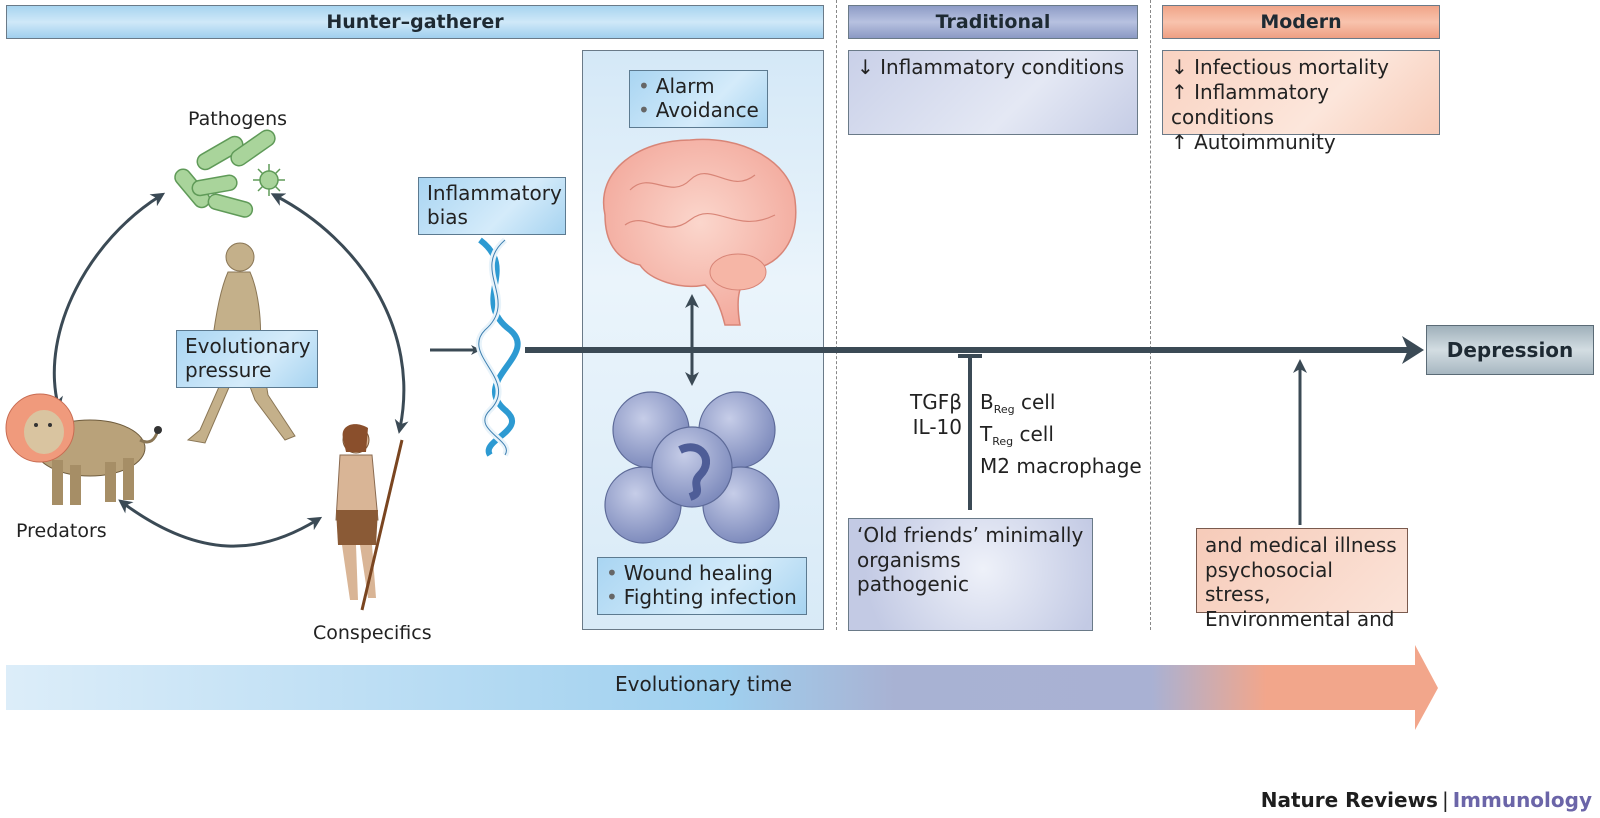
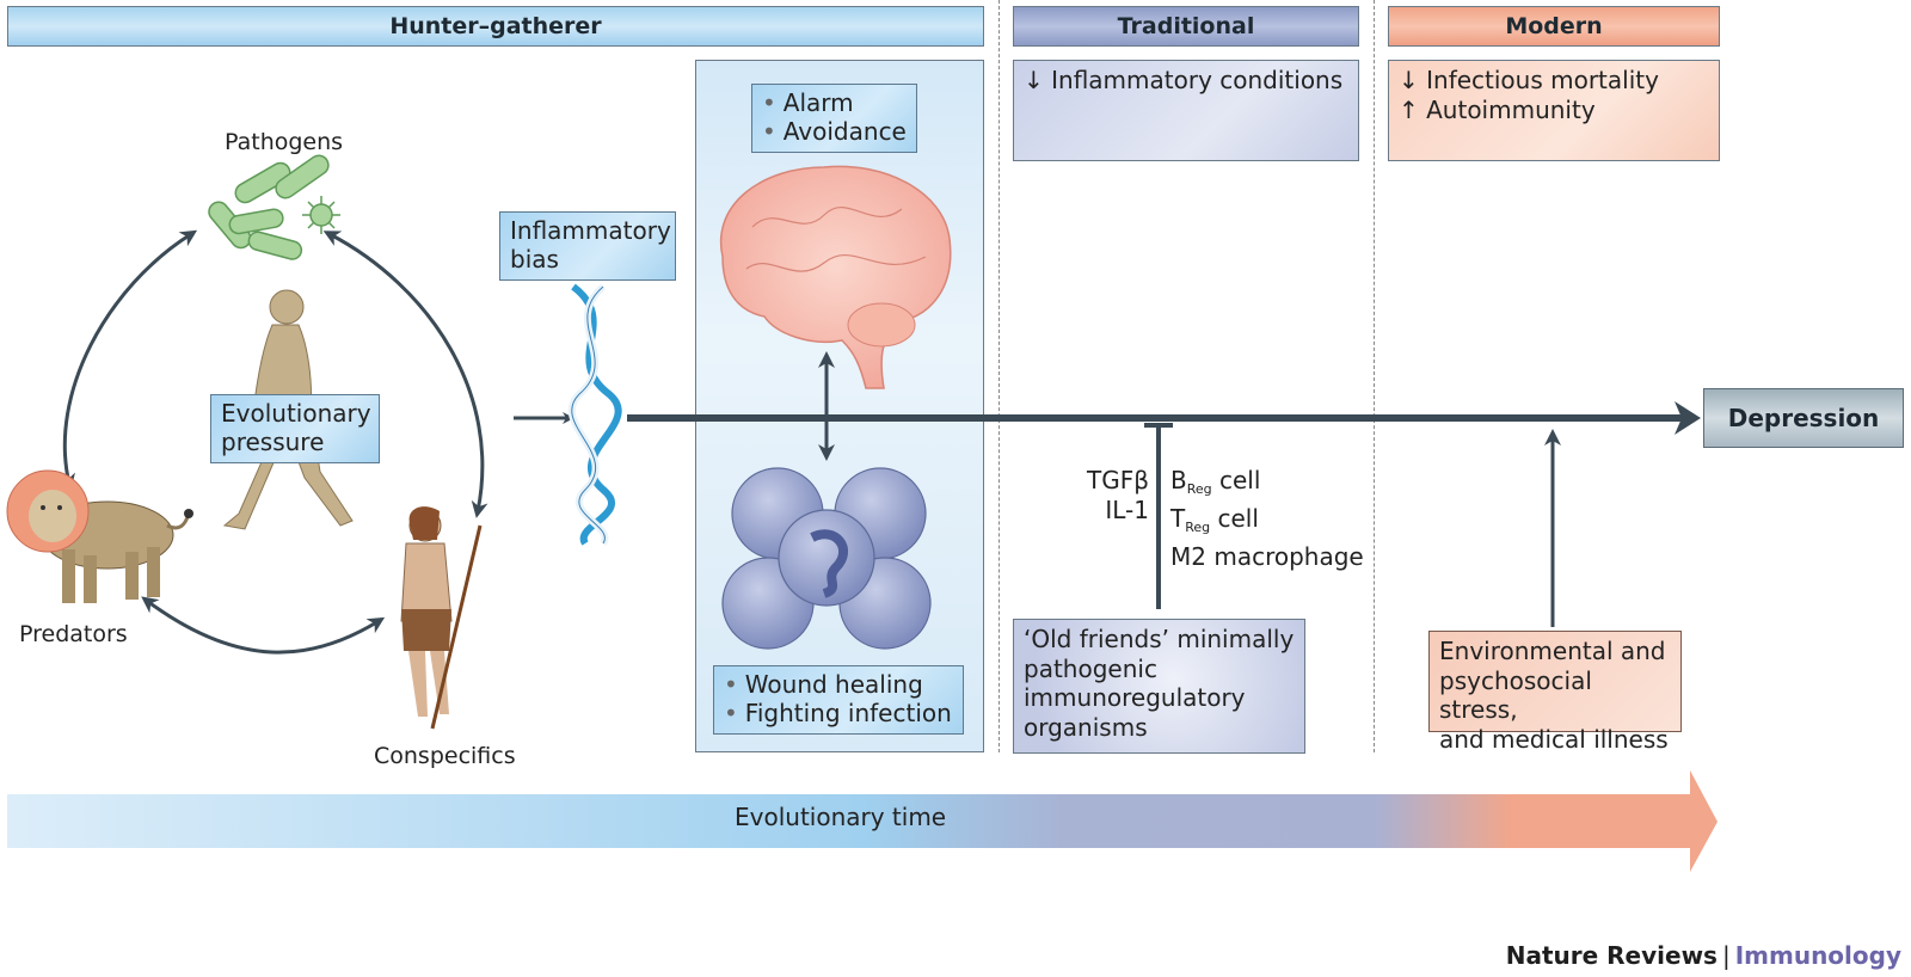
  Hunter–gatherer
  Traditional
  Modern
  ↓ Inflammatory conditions
  ↓ Infectious mortality
- ↑ Inflammatory conditions
  ↑ Autoimmunity
  Pathogens
  Predators
  Conspecifics
  Evolutionary
  pressure
  Inflammatory
  bias
  Alarm
  Avoidance
  Wound healing
  Fighting infection
  Depression
  TGFβ
- IL-10
+ IL-1
  BReg cell
  TReg cell
  M2 macrophage
  ‘Old friends’ minimally
- organisms
+ pathogenic
+ immunoregulatory
- pathogenic
+ organisms
- and medical illness
+ Environmental and
  psychosocial stress,
- Environmental and
+ and medical illness
  Evolutionary time
  Nature Reviews | Immunology
